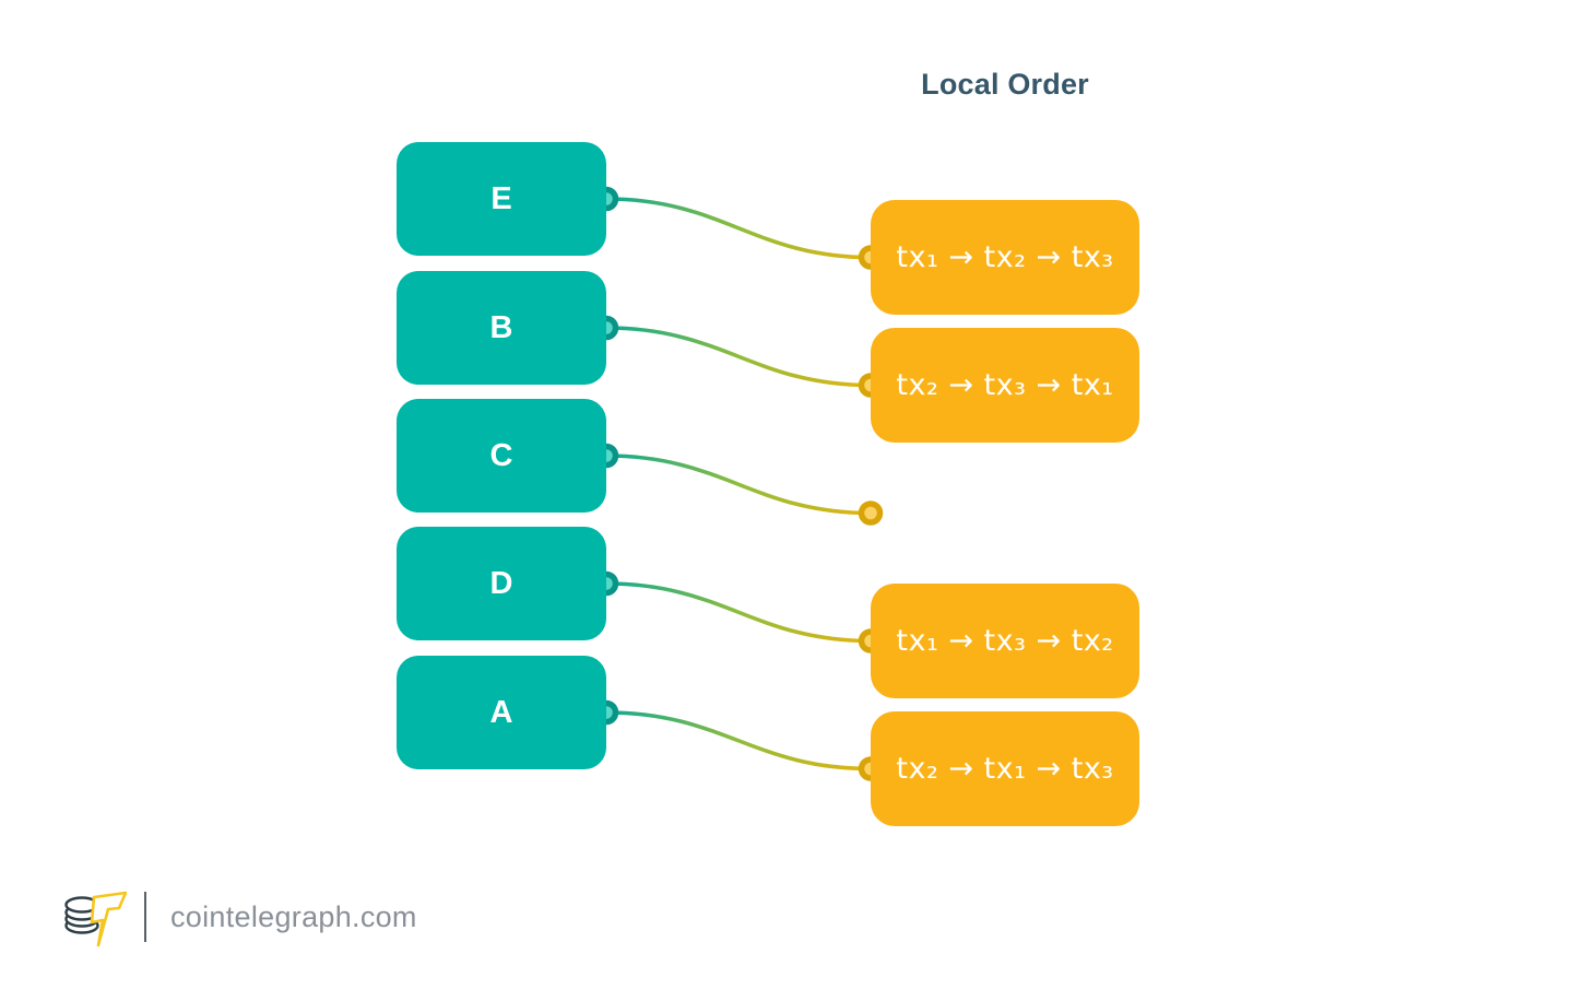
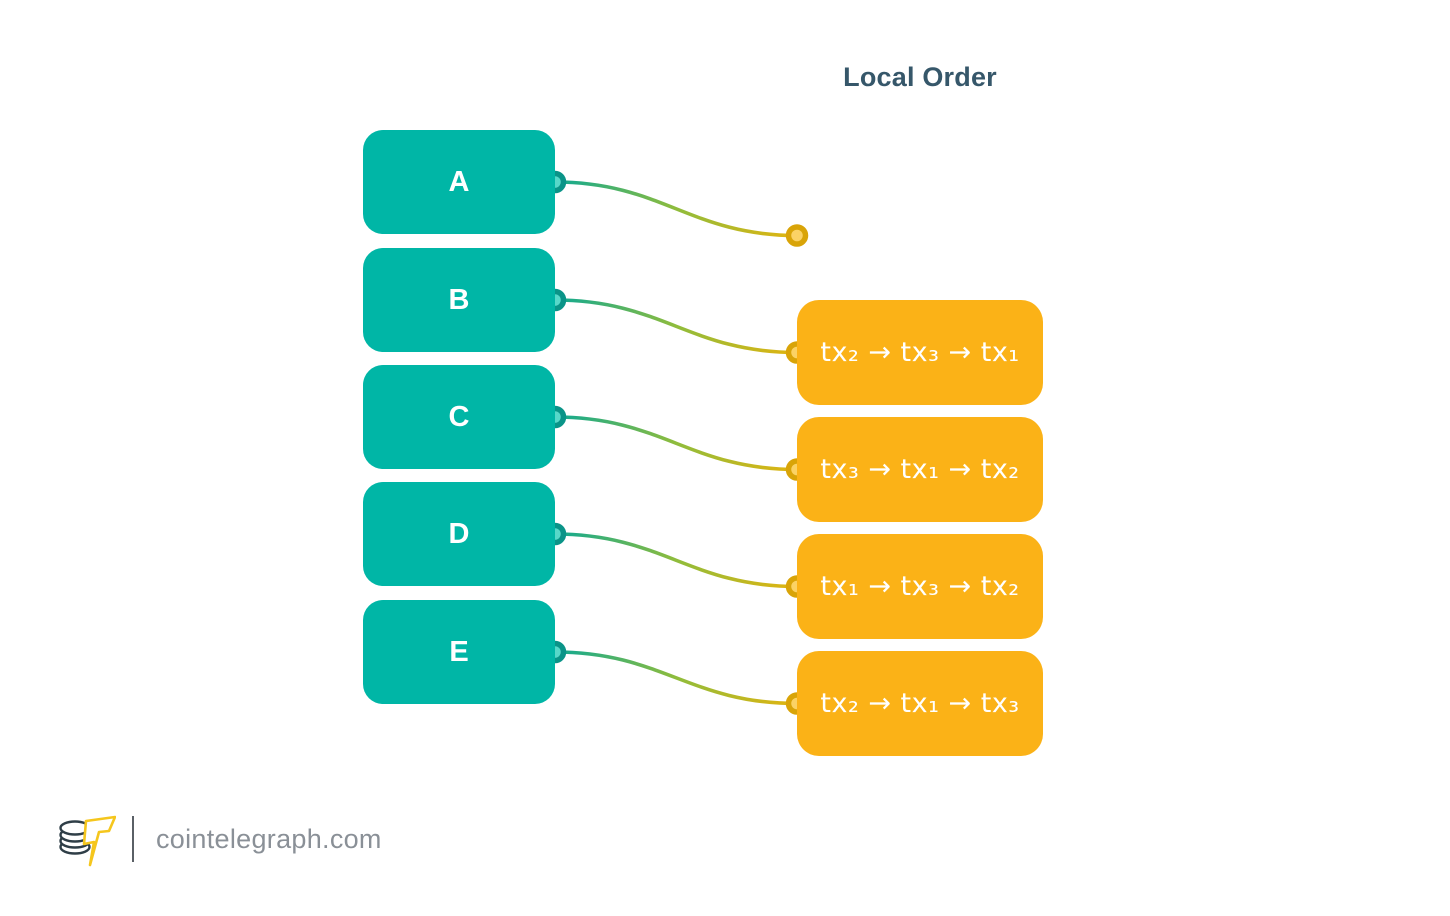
  Local Order
- E
+ A
  B
  C
  D
- A
+ E
- tx₁ → tx₂ → tx₃
  tx₂ → tx₃ → tx₁
+ tx₃ → tx₁ → tx₂
  tx₁ → tx₃ → tx₂
  tx₂ → tx₁ → tx₃
  cointelegraph.com
